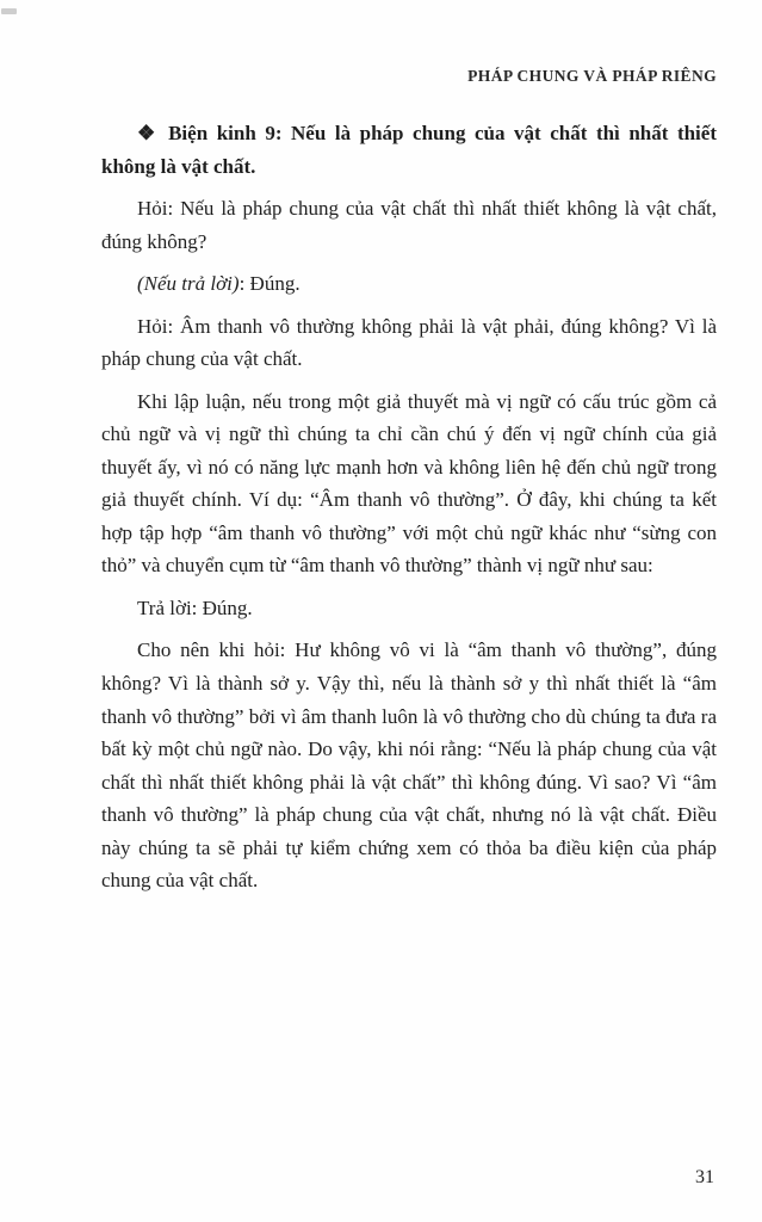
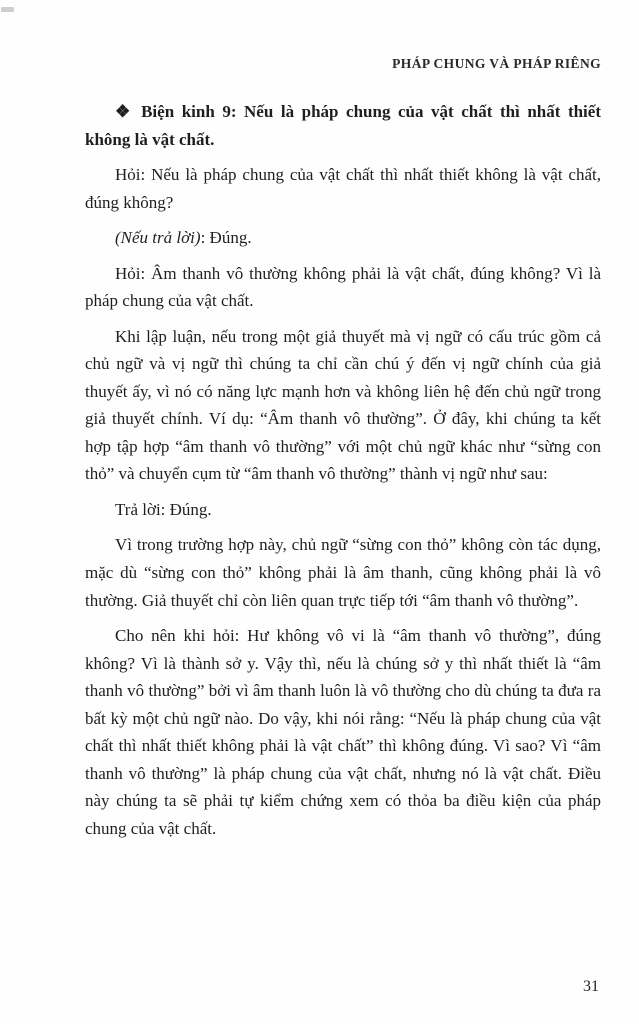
  PHÁP CHUNG VÀ PHÁP RIÊNG
  ❖ Biện kinh 9: Nếu là pháp chung của vật chất thì nhất thiết không là vật chất.
  Hỏi: Nếu là pháp chung của vật chất thì nhất thiết không là vật chất, đúng không?
  (Nếu trả lời): Đúng.
- Hỏi: Âm thanh vô thường không phải là vật phải, đúng không? Vì là pháp chung của vật chất.
+ Hỏi: Âm thanh vô thường không phải là vật chất, đúng không? Vì là pháp chung của vật chất.
  Khi lập luận, nếu trong một giả thuyết mà vị ngữ có cấu trúc gồm cả chủ ngữ và vị ngữ thì chúng ta chỉ cần chú ý đến vị ngữ chính của giả thuyết ấy, vì nó có năng lực mạnh hơn và không liên hệ đến chủ ngữ trong giả thuyết chính. Ví dụ: “Âm thanh vô thường”. Ở đây, khi chúng ta kết hợp tập hợp “âm thanh vô thường” với một chủ ngữ khác như “sừng con thỏ” và chuyển cụm từ “âm thanh vô thường” thành vị ngữ như sau:
  Trả lời: Đúng.
+ Vì trong trường hợp này, chủ ngữ “sừng con thỏ” không còn tác dụng, mặc dù “sừng con thỏ” không phải là âm thanh, cũng không phải là vô thường. Giả thuyết chỉ còn liên quan trực tiếp tới “âm thanh vô thường”.
- Cho nên khi hỏi: Hư không vô vi là “âm thanh vô thường”, đúng không? Vì là thành sở y. Vậy thì, nếu là thành sở y thì nhất thiết là “âm thanh vô thường” bởi vì âm thanh luôn là vô thường cho dù chúng ta đưa ra bất kỳ một chủ ngữ nào. Do vậy, khi nói rằng: “Nếu là pháp chung của vật chất thì nhất thiết không phải là vật chất” thì không đúng. Vì sao? Vì “âm thanh vô thường” là pháp chung của vật chất, nhưng nó là vật chất. Điều này chúng ta sẽ phải tự kiểm chứng xem có thỏa ba điều kiện của pháp chung của vật chất.
+ Cho nên khi hỏi: Hư không vô vi là “âm thanh vô thường”, đúng không? Vì là thành sở y. Vậy thì, nếu là chúng sở y thì nhất thiết là “âm thanh vô thường” bởi vì âm thanh luôn là vô thường cho dù chúng ta đưa ra bất kỳ một chủ ngữ nào. Do vậy, khi nói rằng: “Nếu là pháp chung của vật chất thì nhất thiết không phải là vật chất” thì không đúng. Vì sao? Vì “âm thanh vô thường” là pháp chung của vật chất, nhưng nó là vật chất. Điều này chúng ta sẽ phải tự kiểm chứng xem có thỏa ba điều kiện của pháp chung của vật chất.
  31
